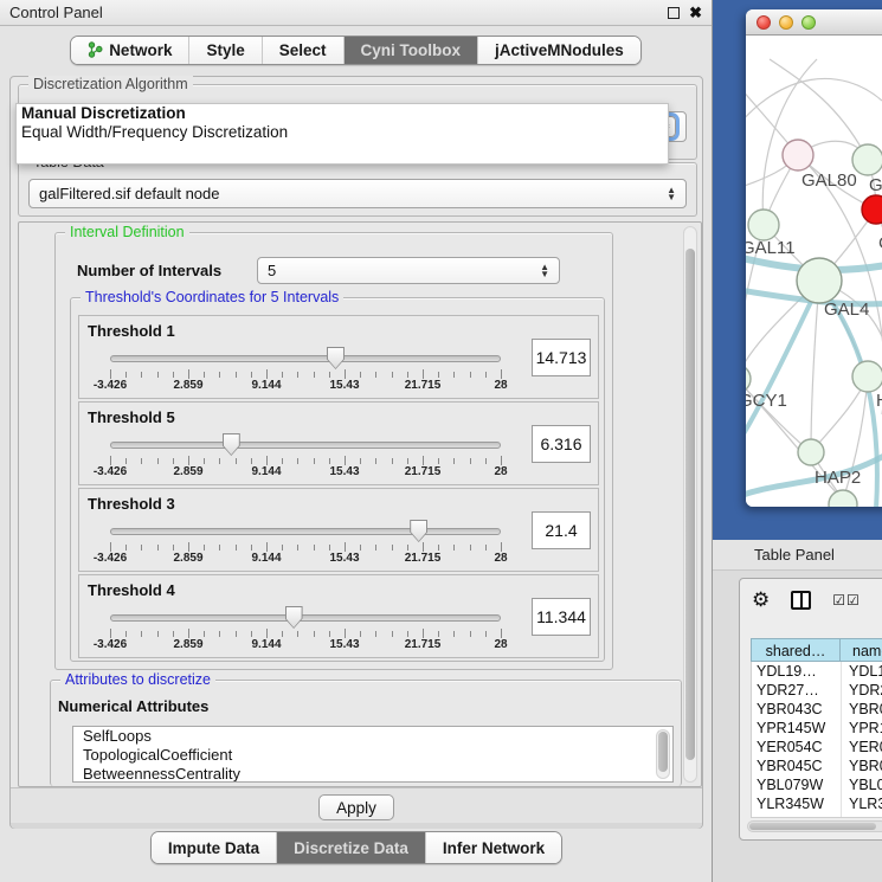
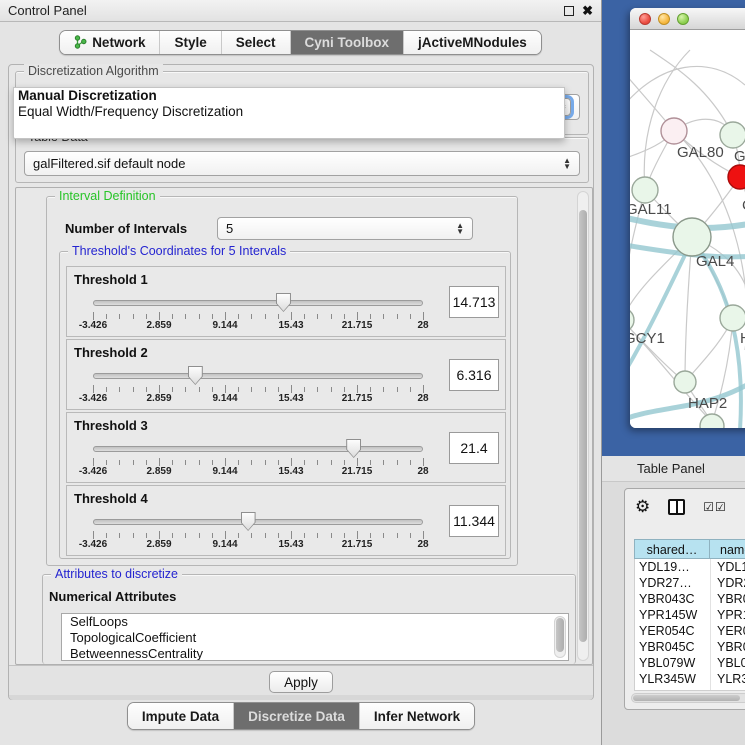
  Control Panel
  ✖
  Network
  Style
  Select
  Cyni Toolbox
  jActiveMNodules
  Discretization Algorithm
  Manual Discretization
  Equal Width/Frequency Discretization
  galFiltered.sif default node
  ▲
  ▼
  Interval Definition
  Number of Intervals
  5
  ▲
  ▼
  Threshold's Coordinates for 5 Intervals
  Threshold 1
  -3.426
  2.859
  9.144
  15.43
  21.715
  28
  14.713
- Threshold 5
+ Threshold 2
  -3.426
  2.859
  9.144
  15.43
  21.715
  28
  6.316
  Threshold 3
  -3.426
  2.859
  9.144
  15.43
  21.715
  28
  21.4
  Threshold 4
  -3.426
  2.859
  9.144
  15.43
  21.715
  28
  11.344
  Attributes to discretize
  Numerical Attributes
  SelfLoops
  TopologicalCoefficient
  BetweennessCentrality
  Apply
  Impute Data
  Discretize Data
  Infer Network
  GAL80
  GAL11
  GAL4
  GCY1
  HAP2
  Table Panel
  ⚙
  ☑☑
  shared…
  nam
  YDL19…
  YDL
  YDR27…
  YDR
  YBR043C
  YBR
  YPR145W
  YPR
  YER054C
  YER
  YBR045C
  YBR
  YBL079W
  YBL0
  YLR345W
  YLR
